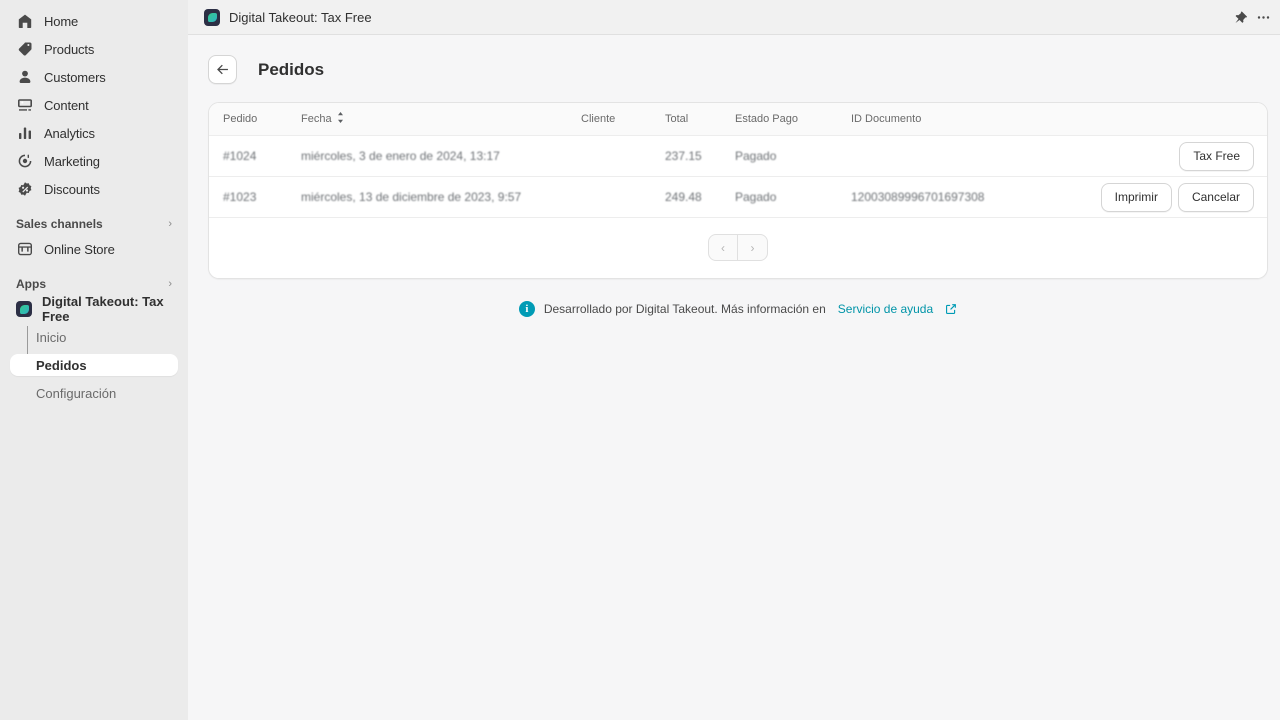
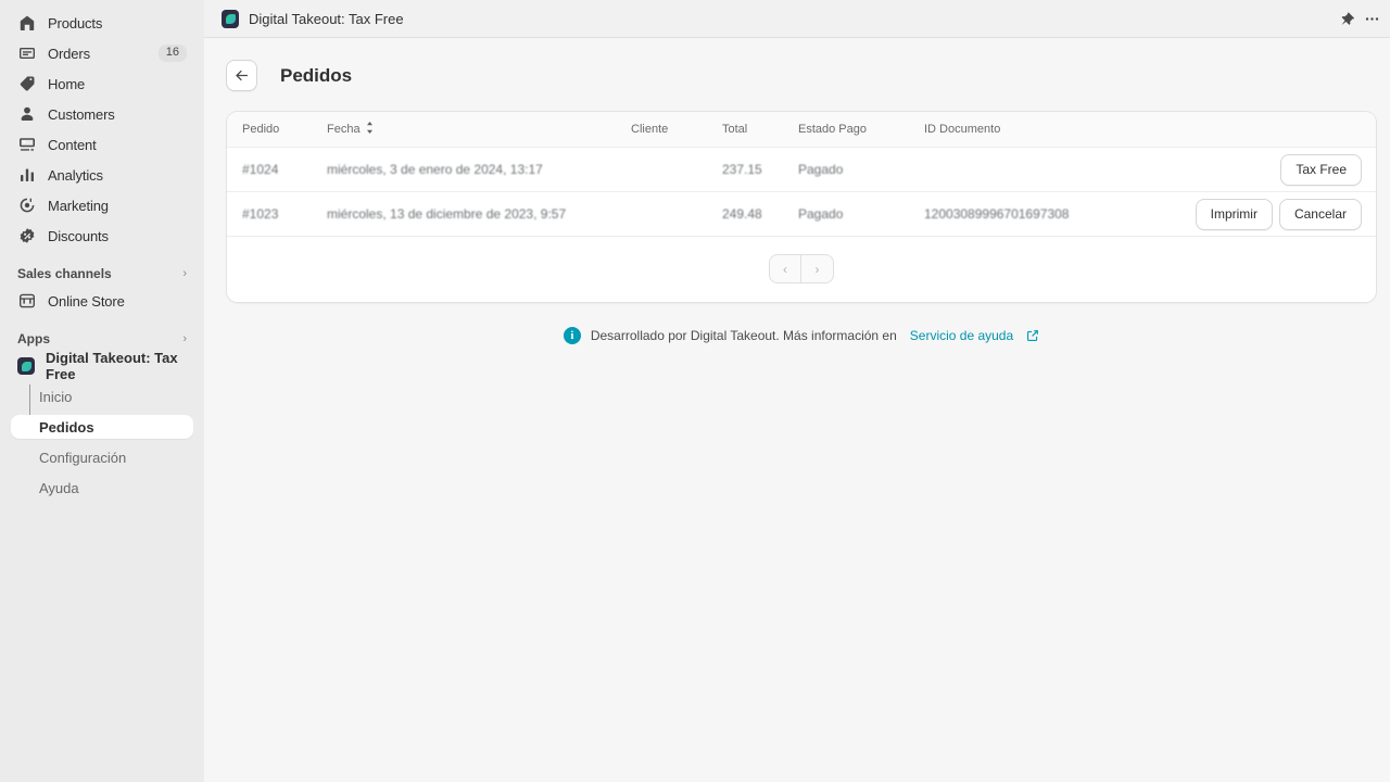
- Home
+ Products
+ Orders
+ 16
- Products
+ Home
  Customers
  Content
  Analytics
  Marketing
  Discounts
  Sales channels
  ›
  Online Store
  Apps
  ›
  Digital Takeout: Tax Free
  Inicio
  Pedidos
  Configuración
+ Ayuda
  Digital Takeout: Tax Free
  Pedidos
  Pedido	Fecha	Cliente	Total	Estado Pago	ID Documento
  #1024	miércoles, 3 de enero de 2024, 13:17		237.15	Pagado		Tax Free
  #1023	miércoles, 13 de diciembre de 2023, 9:57		249.48	Pagado	12003089996701697308	Imprimir Cancelar
  ‹
  ›
  i
  Desarrollado por Digital Takeout. Más información en
  Servicio de ayuda
